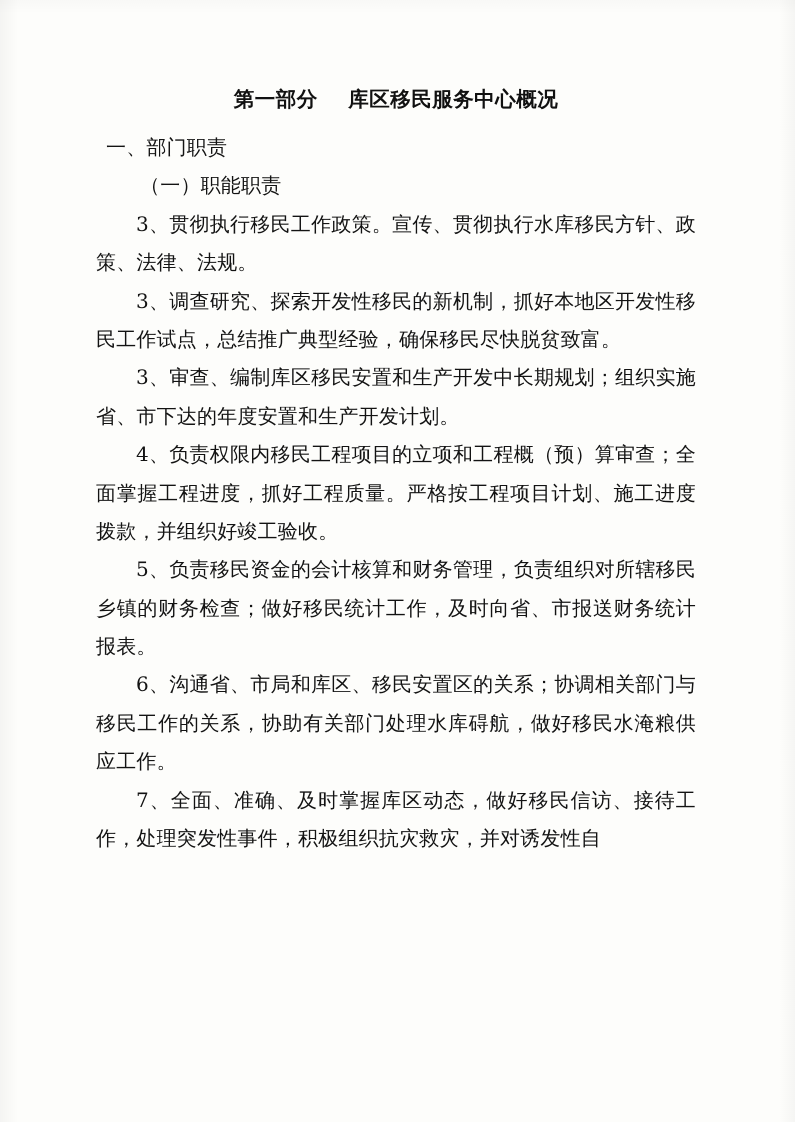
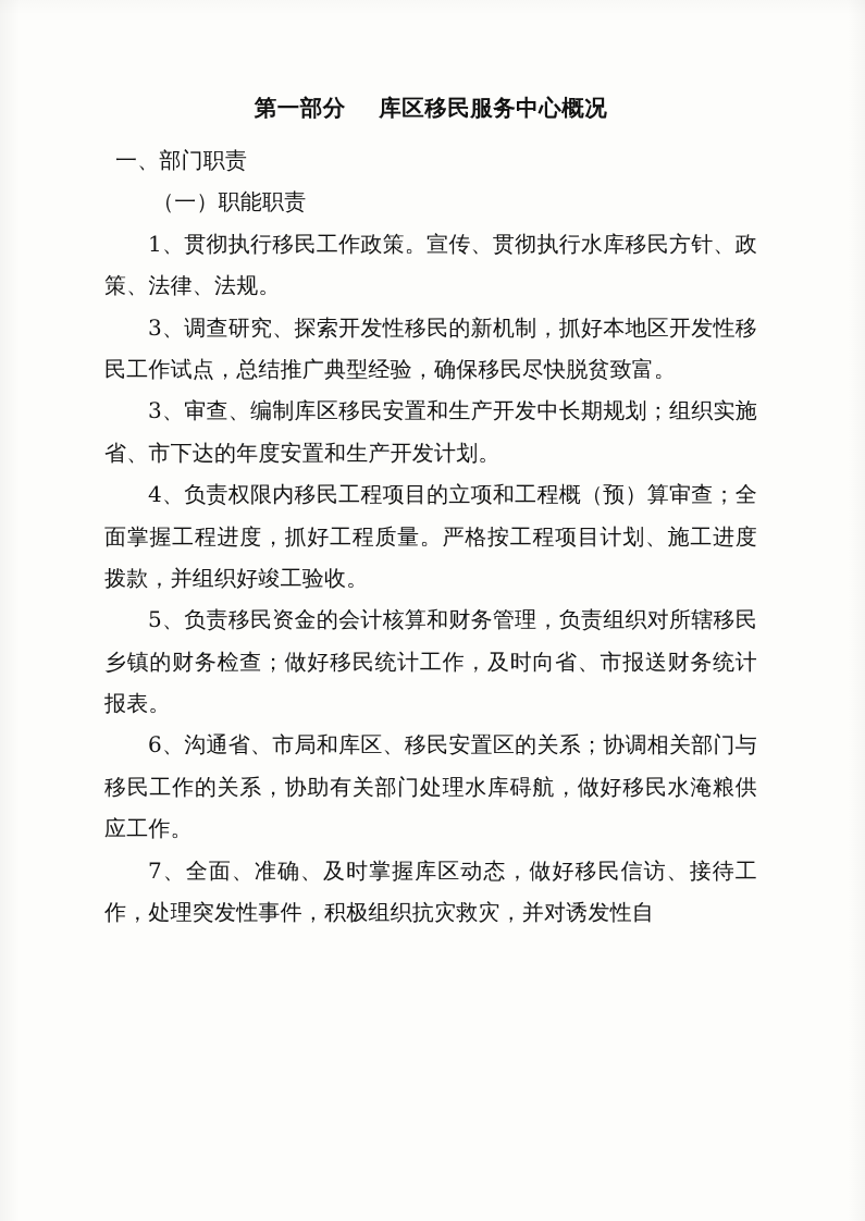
  第一部分 库区移民服务中心概况
  一、部门职责
  （一）职能职责
- 3、贯彻执行移民工作政策。宣传、贯彻执行水库移民方针、政策、法律、法规。
+ 1、贯彻执行移民工作政策。宣传、贯彻执行水库移民方针、政策、法律、法规。
  3、调查研究、探索开发性移民的新机制，抓好本地区开发性移民工作试点，总结推广典型经验，确保移民尽快脱贫致富。
  3、审查、编制库区移民安置和生产开发中长期规划；组织实施省、市下达的年度安置和生产开发计划。
  4、负责权限内移民工程项目的立项和工程概（预）算审查；全面掌握工程进度，抓好工程质量。严格按工程项目计划、施工进度拨款，并组织好竣工验收。
  5、负责移民资金的会计核算和财务管理，负责组织对所辖移民乡镇的财务检查；做好移民统计工作，及时向省、市报送财务统计报表。
  6、沟通省、市局和库区、移民安置区的关系；协调相关部门与移民工作的关系，协助有关部门处理水库碍航，做好移民水淹粮供应工作。
  7、全面、准确、及时掌握库区动态，做好移民信访、接待工作，处理突发性事件，积极组织抗灾救灾，并对诱发性自
